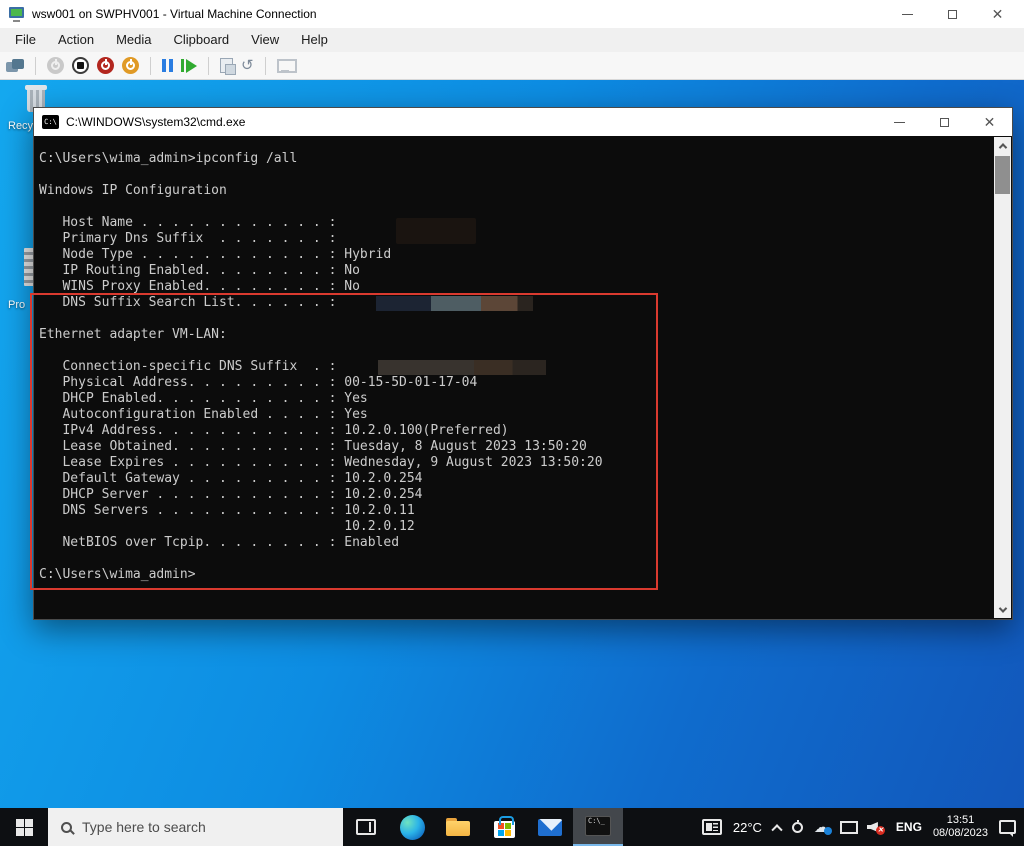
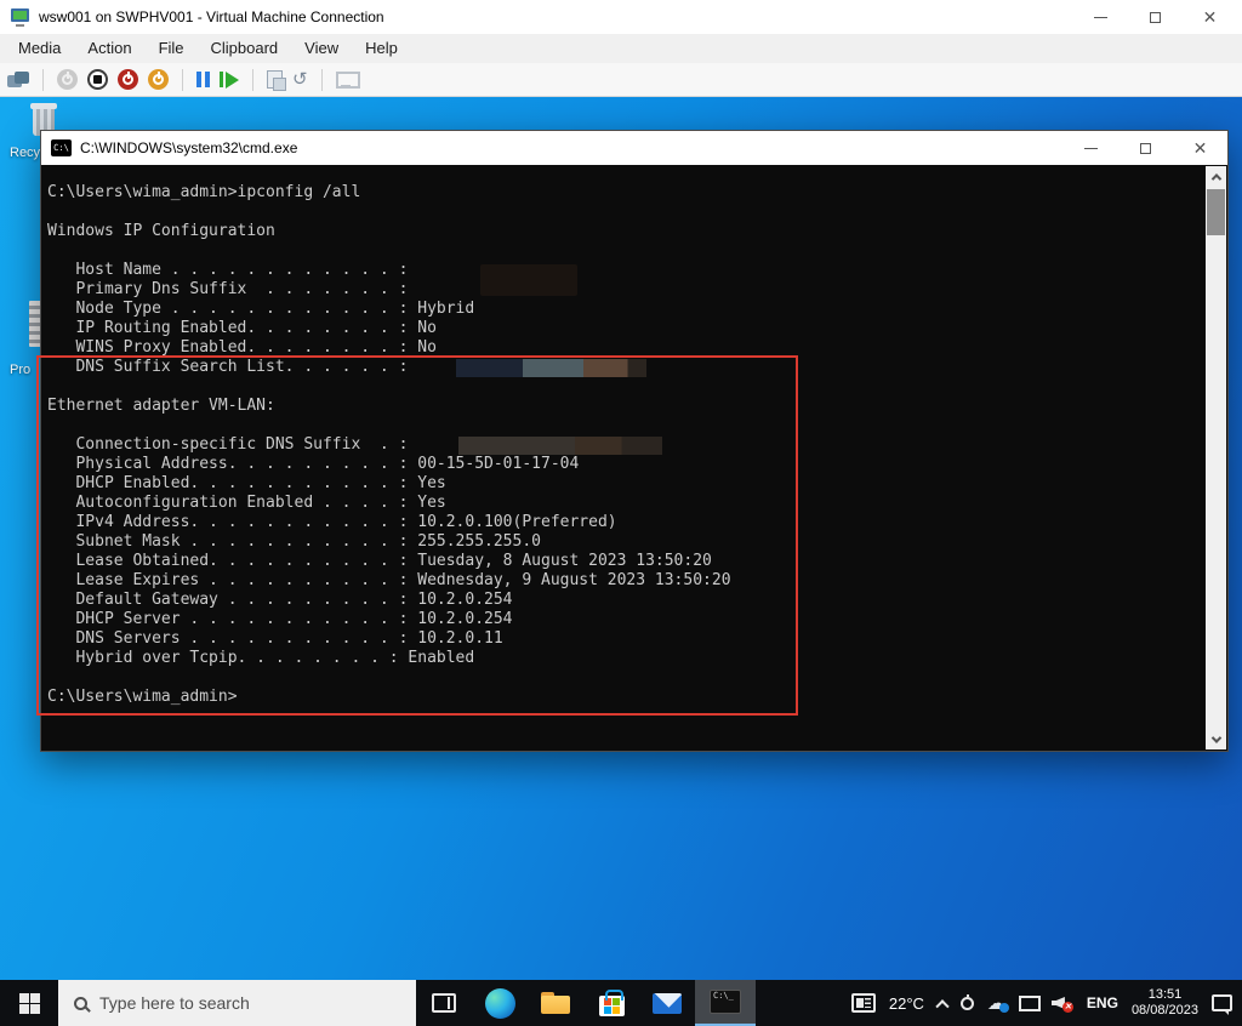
  wsw001 on SWPHV001 - Virtual Machine Connection
  ✕
- File
+ Media
  Action
- Media
+ File
  Clipboard
  View
  Help
  ↺
  Recy
  Pro
  C:\
  C:\WINDOWS\system32\cmd.exe
  ✕
  C:\Users\wima_admin>ipconfig /all
  Windows IP Configuration
  Host Name . . . . . . . . . . . . :
  Primary Dns Suffix . . . . . . . :
  Node Type . . . . . . . . . . . . : Hybrid
  IP Routing Enabled. . . . . . . . : No
  WINS Proxy Enabled. . . . . . . . : No
  DNS Suffix Search List. . . . . . :
  Ethernet adapter VM-LAN:
  Connection-specific DNS Suffix . :
  Physical Address. . . . . . . . . : 00-15-5D-01-17-04
  DHCP Enabled. . . . . . . . . . . : Yes
  Autoconfiguration Enabled . . . . : Yes
  IPv4 Address. . . . . . . . . . . : 10.2.0.100(Preferred)
+ Subnet Mask . . . . . . . . . . . : 255.255.255.0
  Lease Obtained. . . . . . . . . . : Tuesday, 8 August 2023 13:50:20
  Lease Expires . . . . . . . . . . : Wednesday, 9 August 2023 13:50:20
  Default Gateway . . . . . . . . . : 10.2.0.254
  DHCP Server . . . . . . . . . . . : 10.2.0.254
  DNS Servers . . . . . . . . . . . : 10.2.0.11
- 10.2.0.12
- NetBIOS over Tcpip. . . . . . . . : Enabled
+ Hybrid over Tcpip. . . . . . . . : Enabled
  C:\Users\wima_admin>
  Type here to search
  C:\_
  22°C
  ☁
  ENG
  13:51
  08/08/2023
